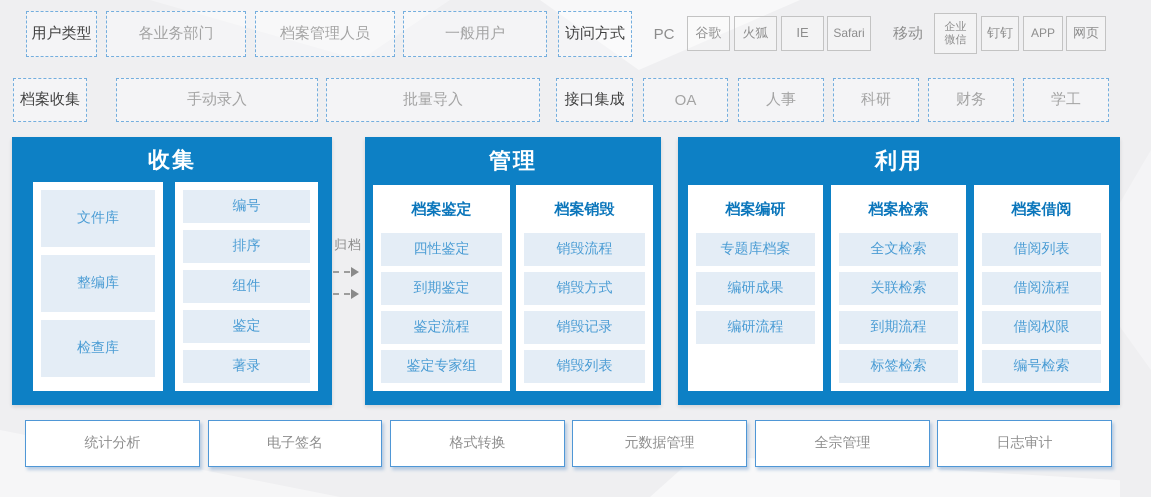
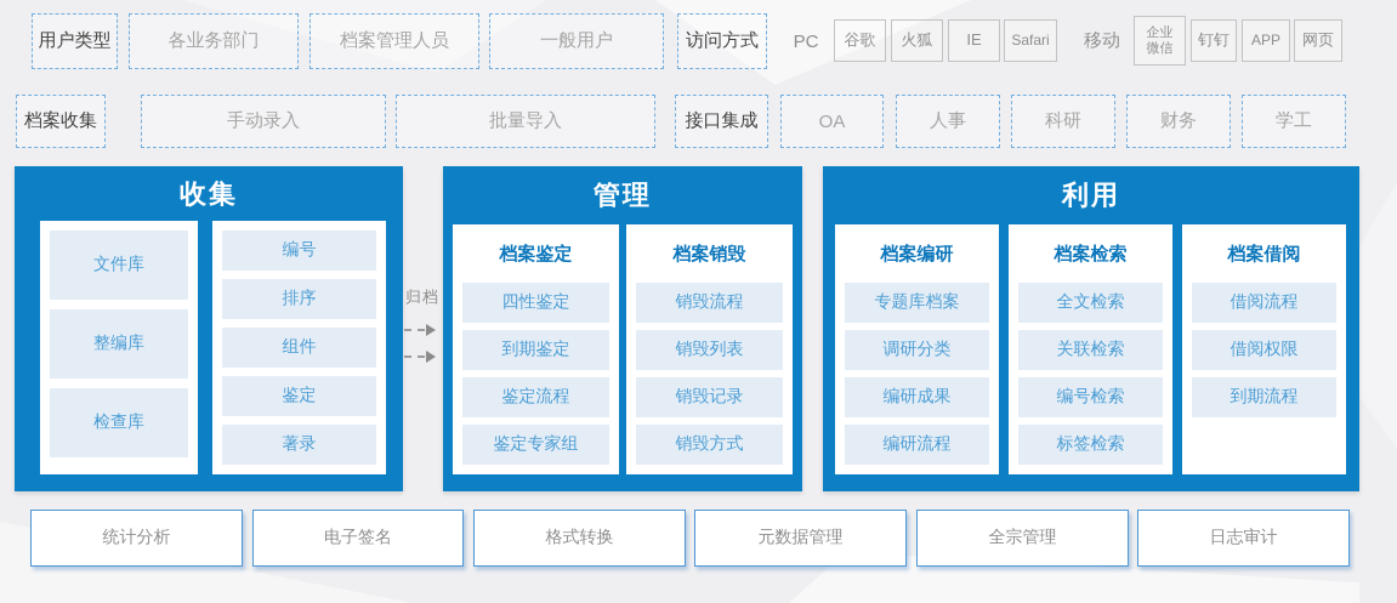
  用户类型
  各业务部门
  档案管理人员
  一般用户
  访问方式
  PC
  谷歌
  火狐
  IE
  Safari
  移动
  企业微信
  钉钉
  APP
  网页
  档案收集
  手动录入
  批量导入
  接口集成
  OA
  人事
  科研
  财务
  学工
  收集
  文件库
  整编库
  检查库
  编号
  排序
  组件
  鉴定
  著录
  归档
  管理
  档案鉴定
  四性鉴定
  到期鉴定
  鉴定流程
  鉴定专家组
  档案销毁
  销毁流程
- 销毁方式
+ 销毁列表
  销毁记录
- 销毁列表
+ 销毁方式
  利用
  档案编研
  专题库档案
+ 调研分类
  编研成果
  编研流程
  档案检索
  全文检索
  关联检索
- 到期流程
+ 编号检索
  标签检索
  档案借阅
- 借阅列表
  借阅流程
  借阅权限
- 编号检索
+ 到期流程
  统计分析
  电子签名
  格式转换
  元数据管理
  全宗管理
  日志审计
